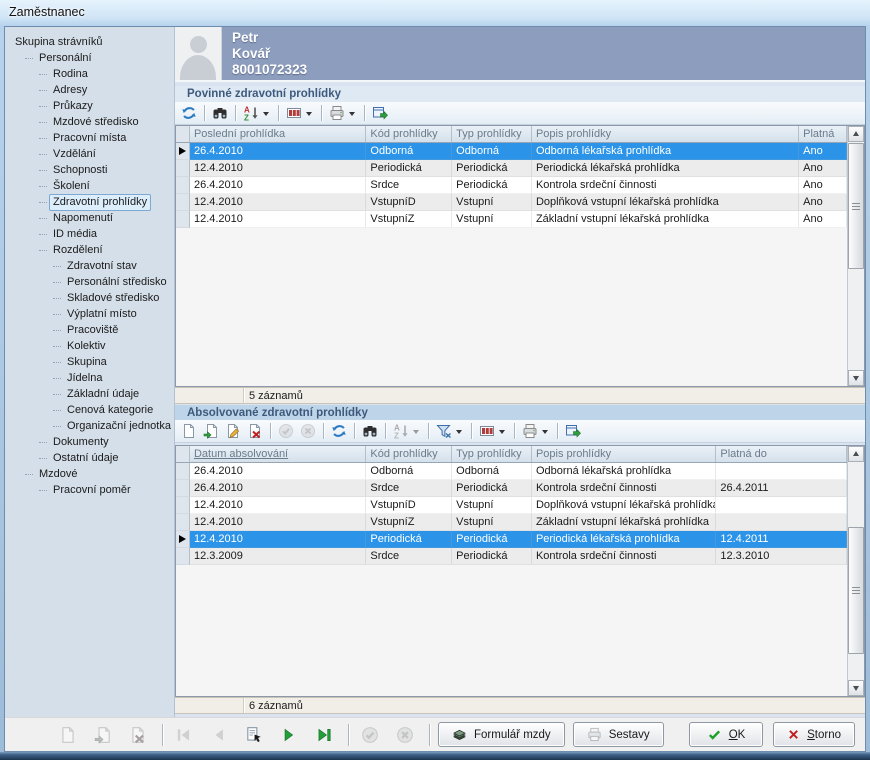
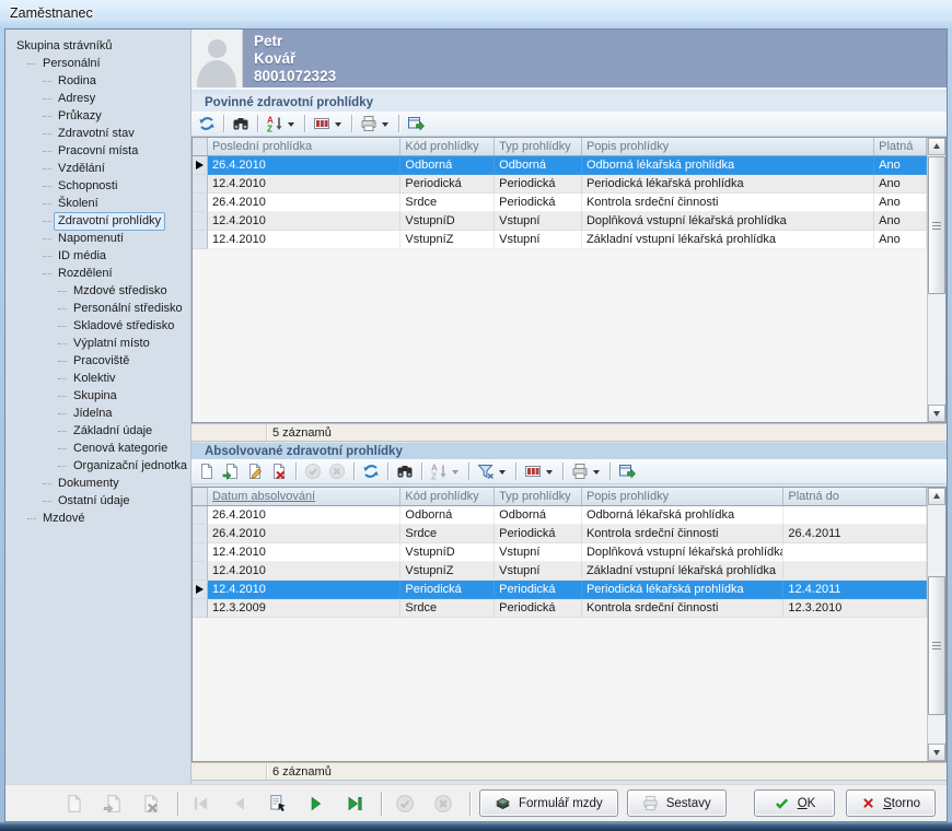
  Zaměstnanec
  Skupina strávníků
  Personální
  Rodina
  Adresy
  Průkazy
- Mzdové středisko
+ Zdravotní stav
  Pracovní místa
  Vzdělání
  Schopnosti
  Školení
  Zdravotní prohlídky
  Napomenutí
  ID média
  Rozdělení
- Zdravotní stav
+ Mzdové středisko
  Personální středisko
  Skladové středisko
  Výplatní místo
  Pracoviště
  Kolektiv
  Skupina
  Jídelna
  Základní údaje
  Cenová kategorie
  Organizační jednotka
  Dokumenty
  Ostatní údaje
  Mzdové
- Pracovní poměr
  Petr
  Kovář
  8001072323
  Povinné zdravotní prohlídky
  A
  Z
  Poslední prohlídka
  Kód prohlídky
  Typ prohlídky
  Popis prohlídky
  Platná
  26.4.2010
  Odborná
  Odborná
  Odborná lékařská prohlídka
  Ano
  12.4.2010
  Periodická
  Periodická
  Periodická lékařská prohlídka
  Ano
  26.4.2010
  Srdce
  Periodická
  Kontrola srdeční činnosti
  Ano
  12.4.2010
  VstupníD
  Vstupní
  Doplňková vstupní lékařská prohlídka
  Ano
  12.4.2010
  VstupníZ
  Vstupní
  Základní vstupní lékařská prohlídka
  Ano
  5 záznamů
  Absolvované zdravotní prohlídky
  A
  Z
  Datum absolvování
  Kód prohlídky
  Typ prohlídky
  Popis prohlídky
  Platná do
  26.4.2010
  Odborná
  Odborná
  Odborná lékařská prohlídka
  26.4.2010
  Srdce
  Periodická
  Kontrola srdeční činnosti
  26.4.2011
  12.4.2010
  VstupníD
  Vstupní
  Doplňková vstupní lékařská prohlídka
  12.4.2010
  VstupníZ
  Vstupní
  Základní vstupní lékařská prohlídka
  12.4.2010
  Periodická
  Periodická
  Periodická lékařská prohlídka
  12.4.2011
  12.3.2009
  Srdce
  Periodická
  Kontrola srdeční činnosti
  12.3.2010
  6 záznamů
  Formulář mzdy
  Sestavy
  OK
  Storno
